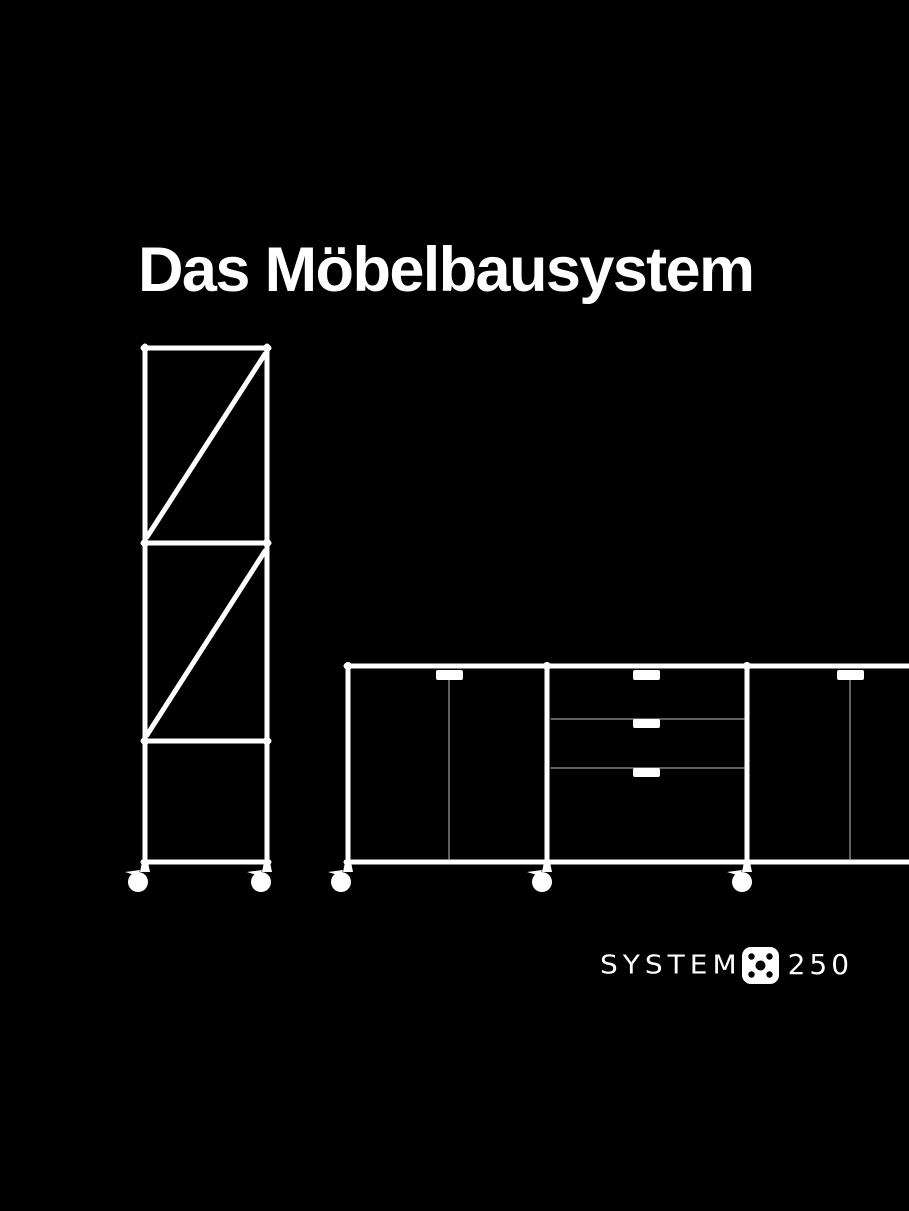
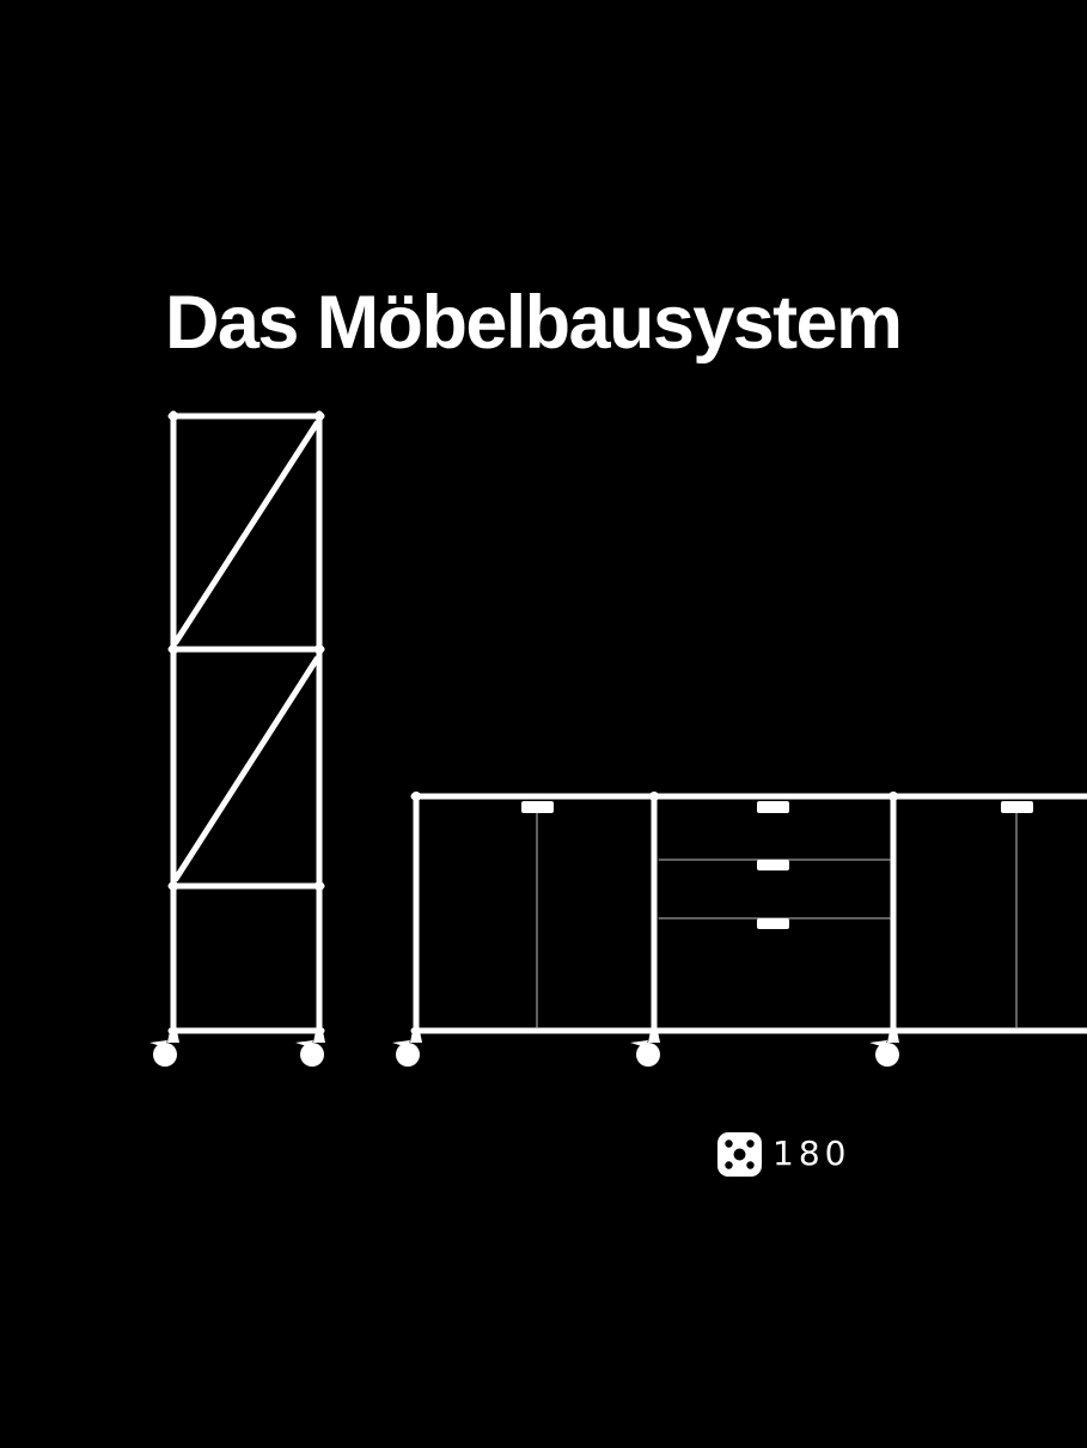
  Das Möbelbausystem
- SYSTEM
- 250
+ 180
